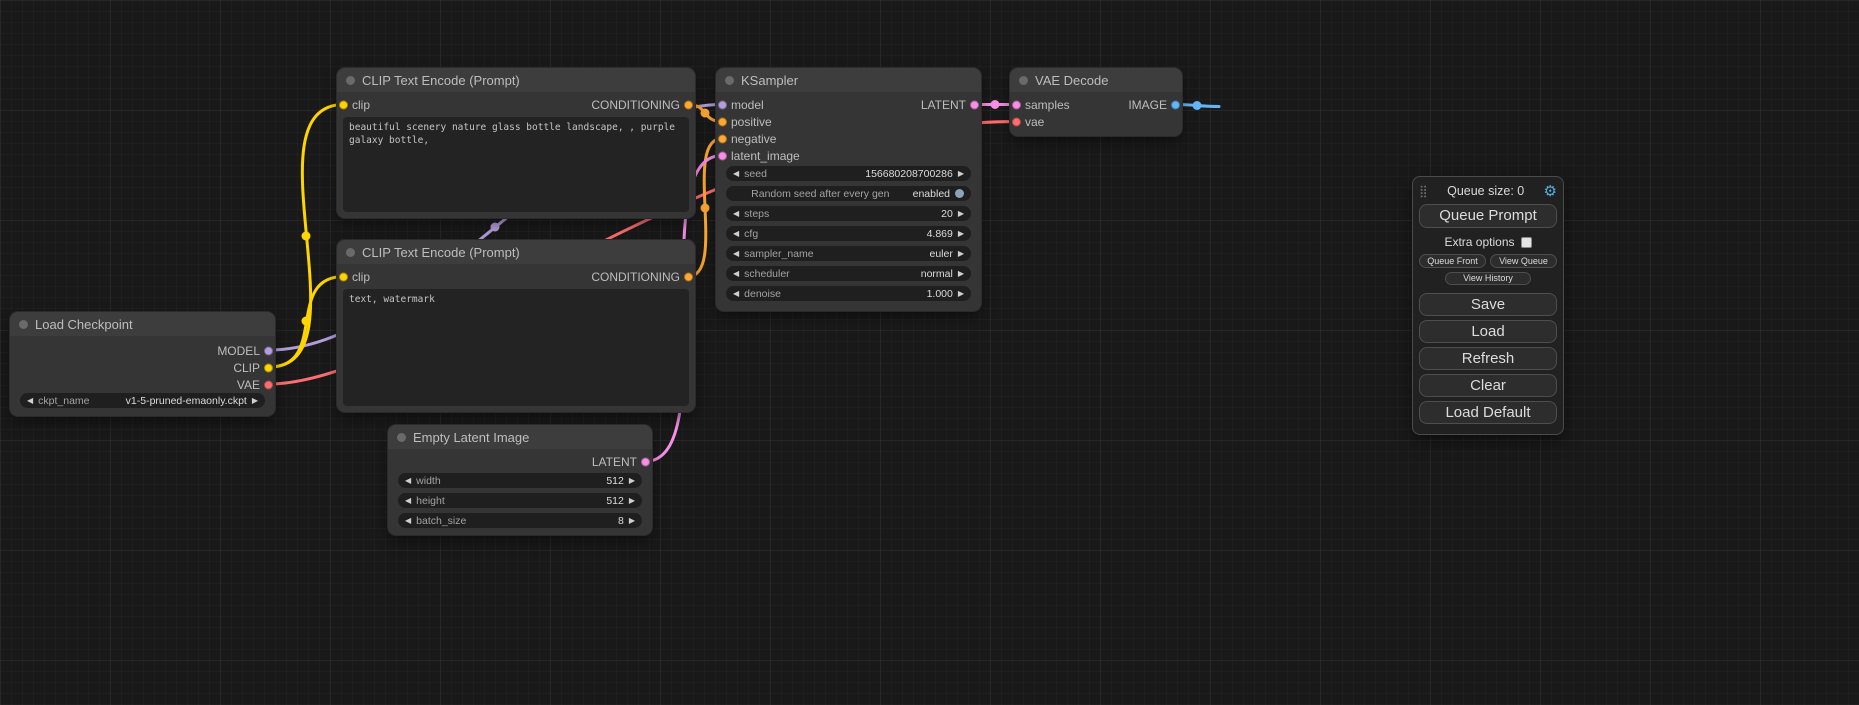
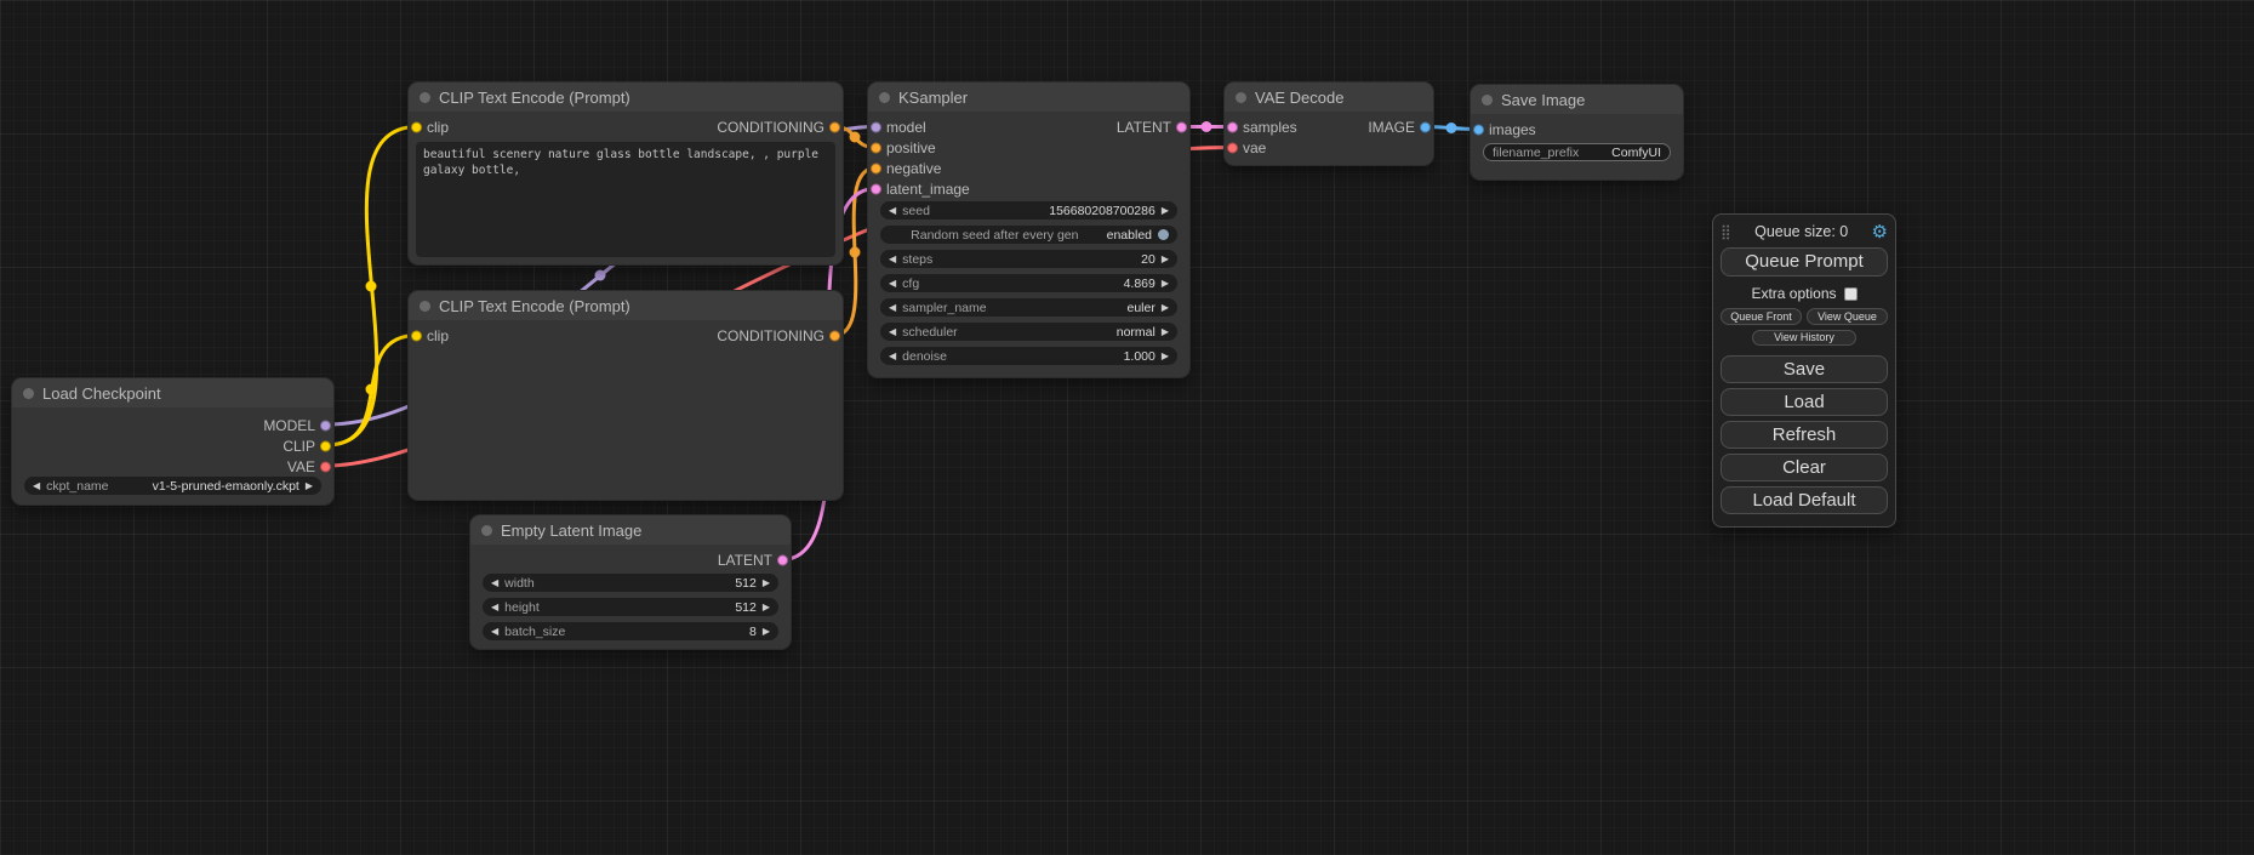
  Load Checkpoint
  MODEL
  CLIP
  VAE
  ◀
  ckpt_name
  v1-5-pruned-emaonly.ckpt
  ▶
  CLIP Text Encode (Prompt)
  clip
  CONDITIONING
  beautiful scenery nature glass bottle landscape, , purple galaxy bottle,
  CLIP Text Encode (Prompt)
  clip
  CONDITIONING
- text, watermark
  Empty Latent Image
  LATENT
  ◀
  width
  512
  ▶
  ◀
  height
  512
  ▶
  ◀
  batch_size
  8
  ▶
  KSampler
  model
  LATENT
  positive
  negative
  latent_image
  ◀
  seed
  156680208700286
  ▶
  Random seed after every gen
  enabled
  ◀
  steps
  20
  ▶
  ◀
  cfg
  4.869
  ▶
  ◀
  sampler_name
  euler
  ▶
  ◀
  scheduler
  normal
  ▶
  ◀
  denoise
  1.000
  ▶
  VAE Decode
  samples
  IMAGE
  vae
+ Save Image
+ images
+ filename_prefix
+ ComfyUI
  ⣿
  Queue size: 0
  ⚙
  Queue Prompt
  Extra options
  Queue Front
  View Queue
  View History
  Save
  Load
  Refresh
  Clear
  Load Default
